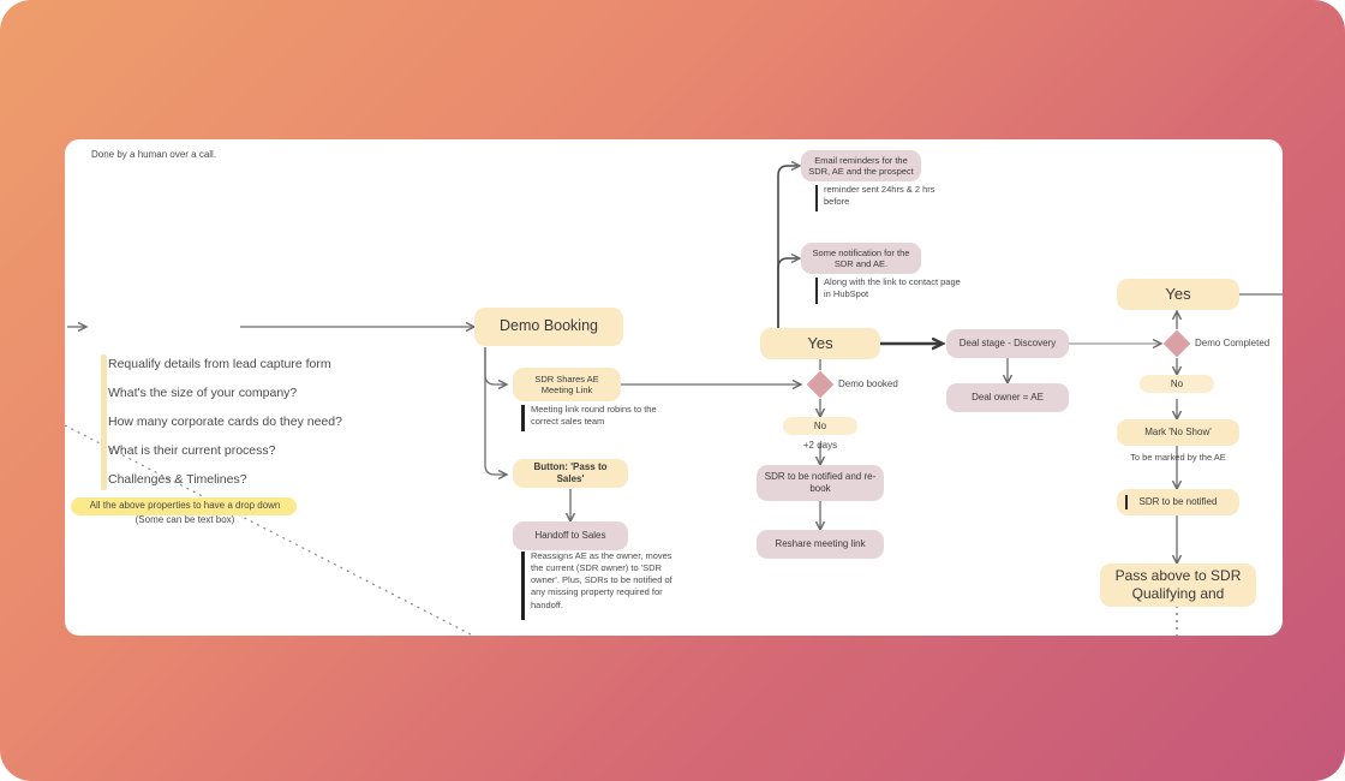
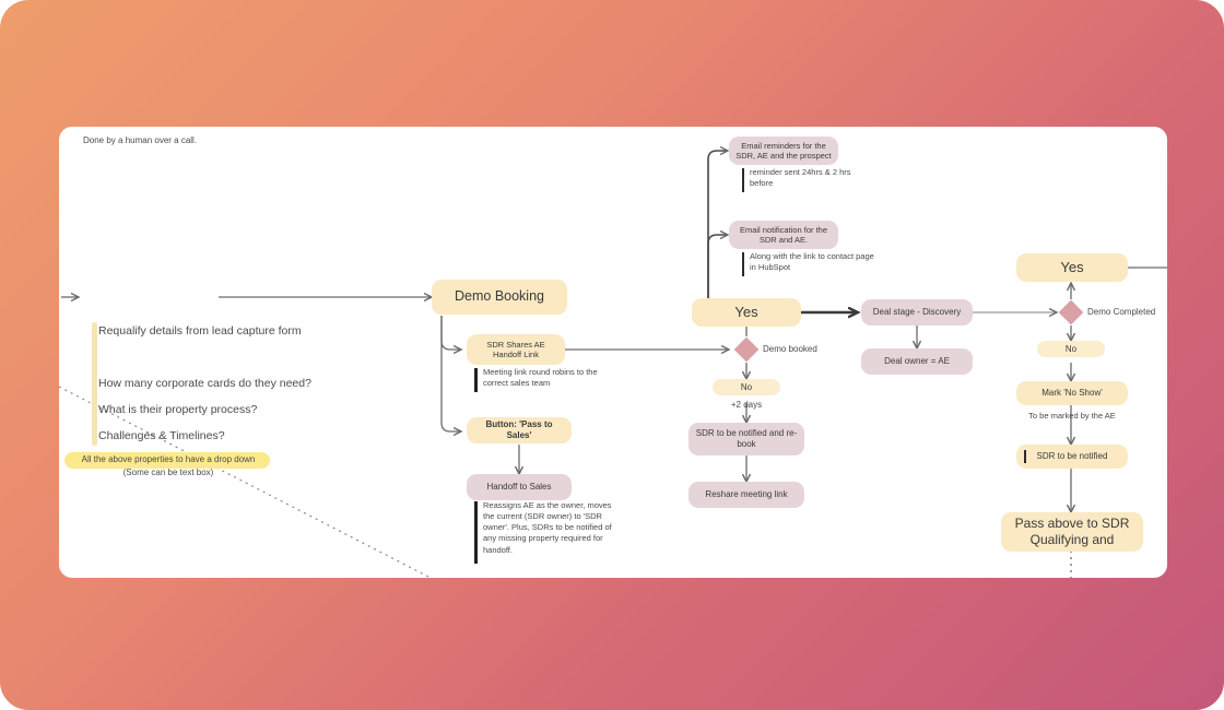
  Done by a human over a call.
  Requalify details from lead capture form
- What's the size of your company?
  How many corporate cards do they need?
- What is their current process?
+ What is their property process?
  Challenges & Timelines?
  All the above properties to have a drop down
  (Some can be text box)
  Demo Booking
- SDR Shares AE Meeting Link
+ SDR Shares AE Handoff Link
  Meeting link round robins to the correct sales team
  Button: 'Pass to Sales'
  Handoff to Sales
  Reassigns AE as the owner, moves the current (SDR owner) to 'SDR owner'. Plus, SDRs to be notified of any missing property required for handoff.
  Email reminders for the SDR, AE and the prospect
  reminder sent 24hrs & 2 hrs before
- Some notification for the SDR and AE.
+ Email notification for the SDR and AE.
  Along with the link to contact page in HubSpot
  Yes
  Demo booked
  No
  +2 days
  SDR to be notified and re-book
  Reshare meeting link
  Deal stage - Discovery
  Deal owner = AE
  Yes
  Demo Completed
  No
  Mark 'No Show'
  To be marked by the AE
  SDR to be notified
  Pass above to SDR Qualifying and
